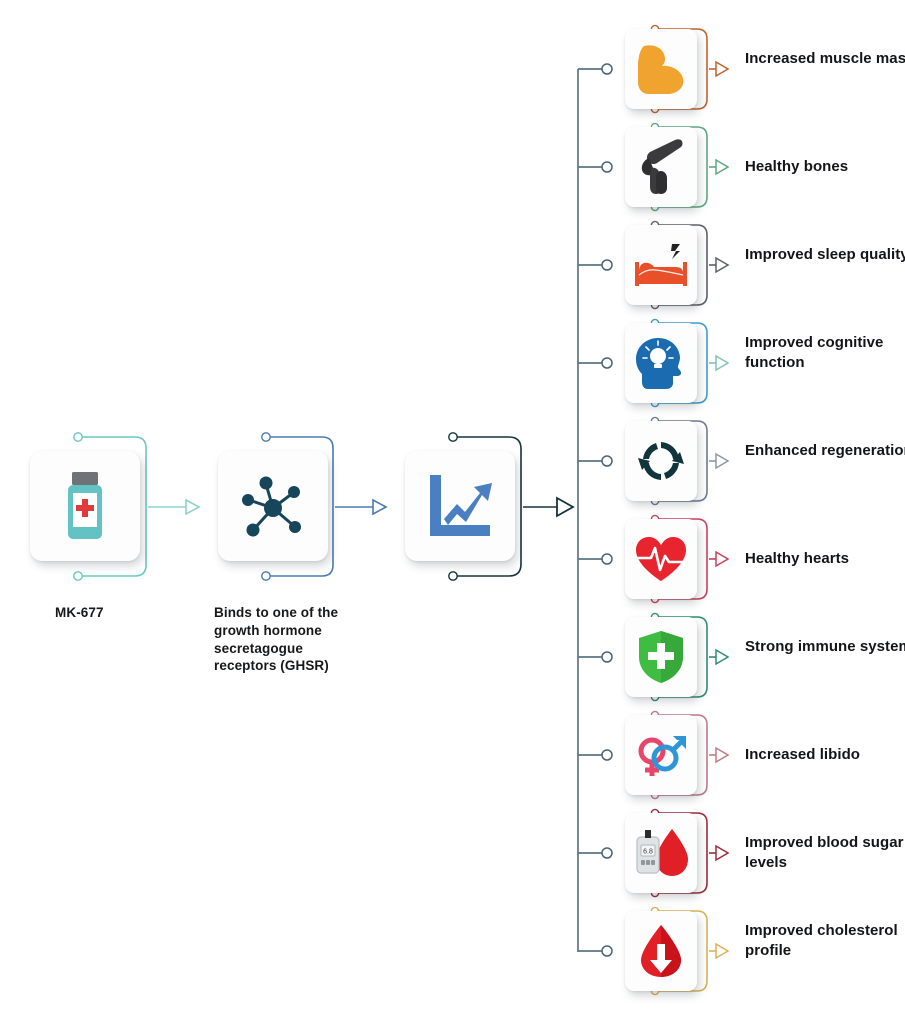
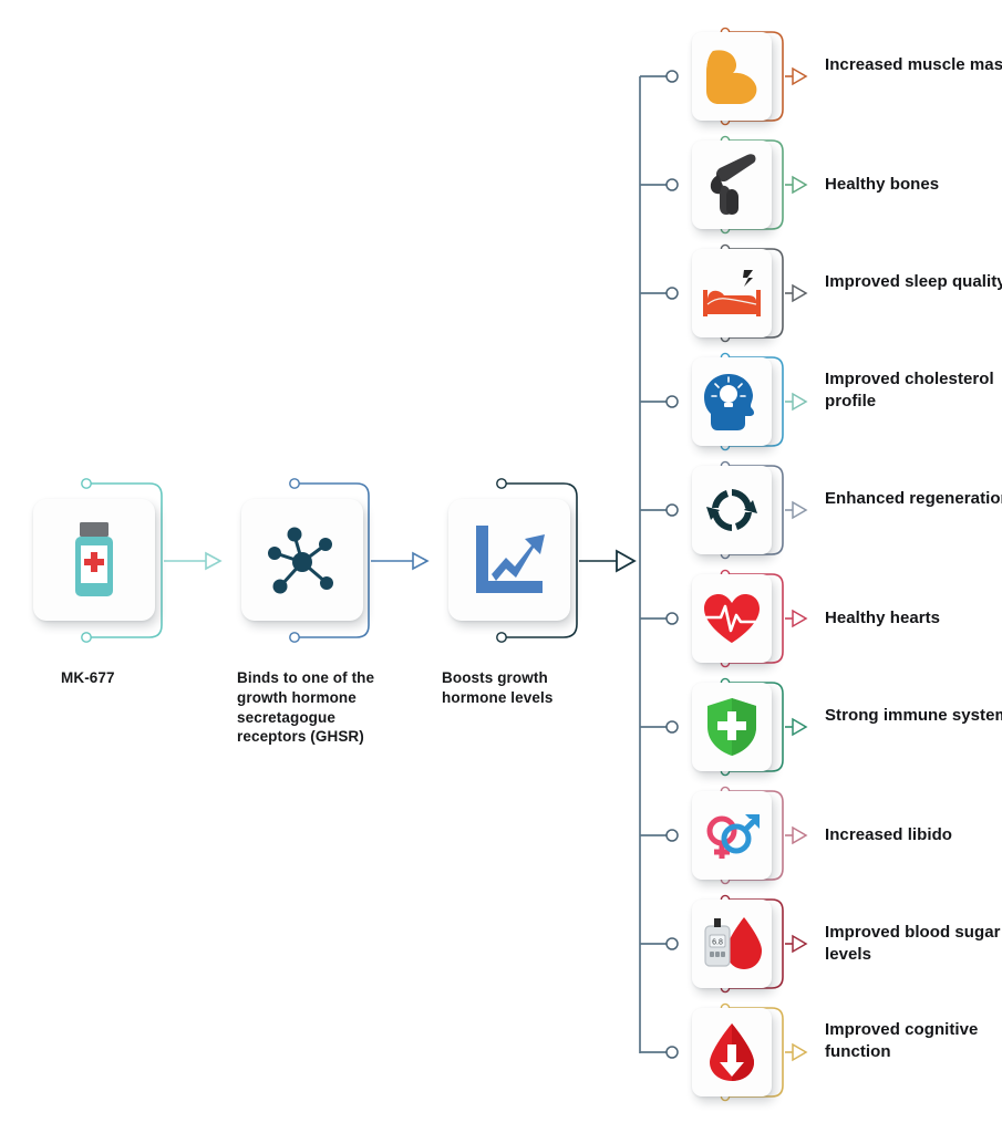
  MK-677
  Binds to one of the growth hormone secretagogue receptors (GHSR)
+ Boosts growth hormone levels
  Increased muscle mas
  Healthy bones
  Improved sleep quality
- Improved cognitive function
+ Improved cholesterol profile
  Enhanced regeneratio
  Healthy hearts
  Strong immune syste
  Increased libido
  Improved blood sugar levels
- Improved cholesterol profile
+ Improved cognitive function
